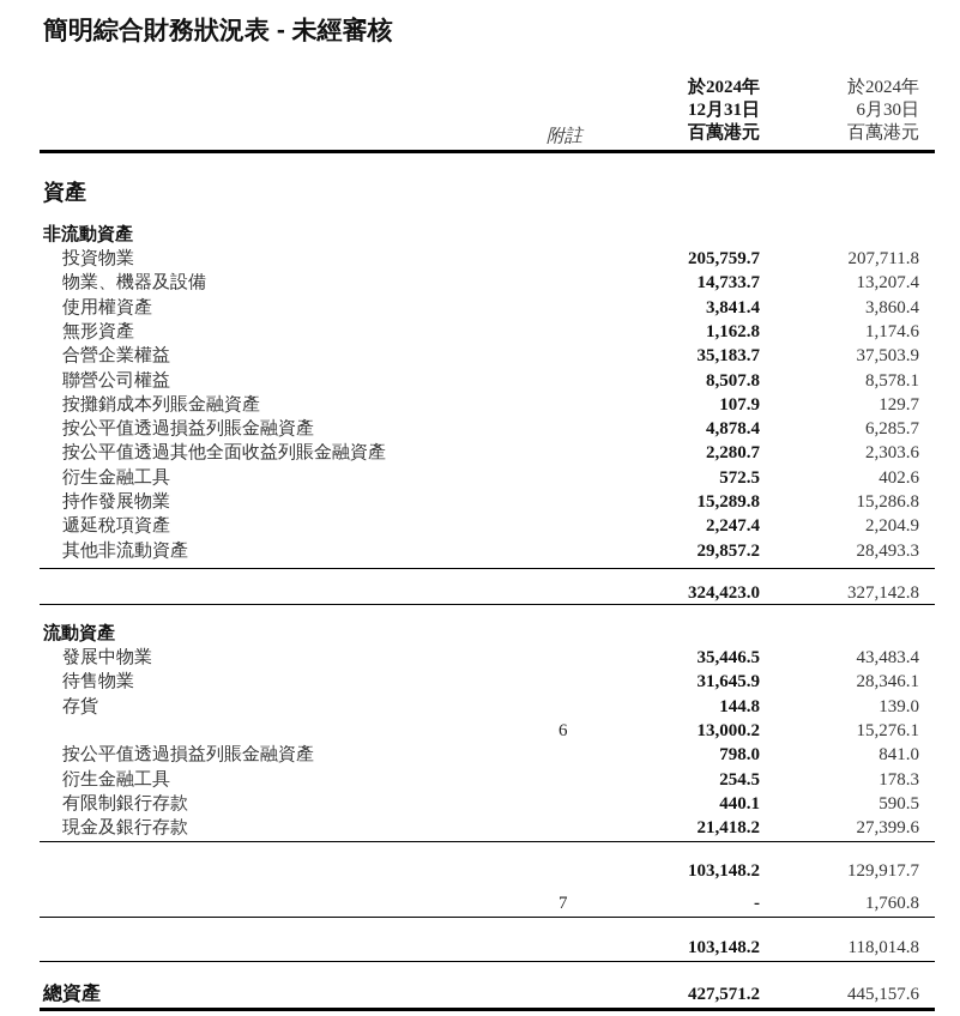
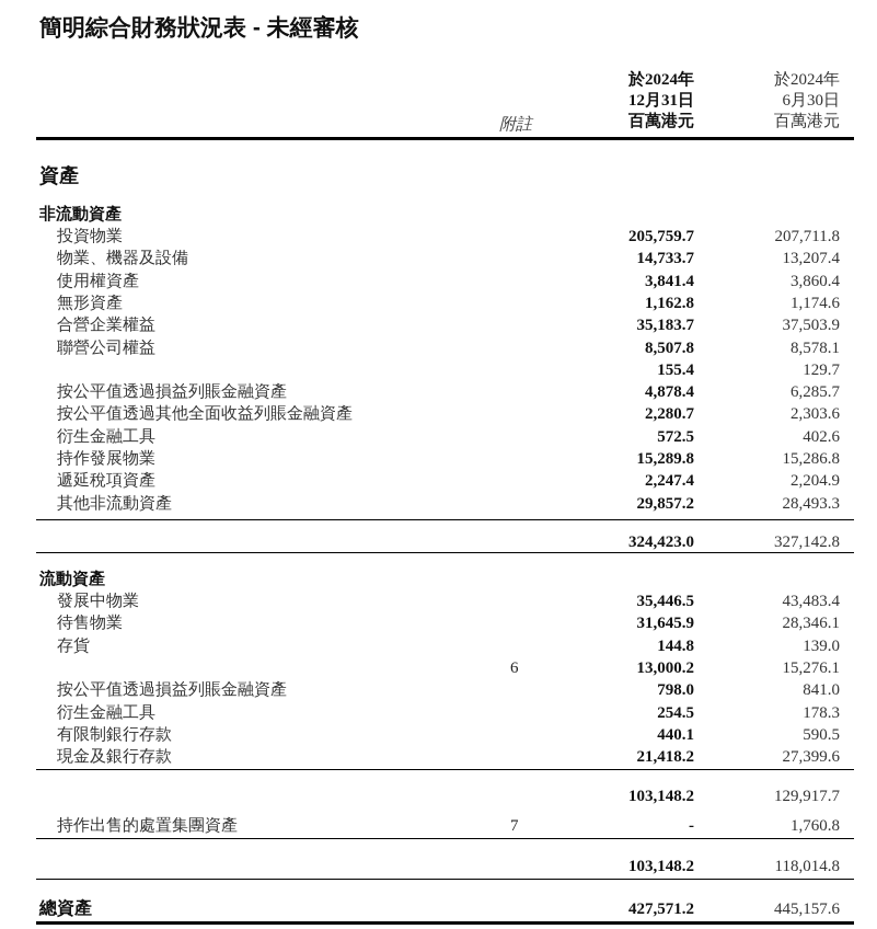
  簡明綜合財務狀況表 - 未經審核
  於2024年
  12月31日
  百萬港元
  於2024年
  6月30日
  百萬港元
  附註
  資產
  非流動資產
  投資物業
  205,759.7
  207,711.8
  物業、機器及設備
  14,733.7
  13,207.4
  使用權資產
  3,841.4
  3,860.4
  無形資產
  1,162.8
  1,174.6
  合營企業權益
  35,183.7
  37,503.9
  聯營公司權益
  8,507.8
  8,578.1
- 按攤銷成本列賬金融資產
- 107.9
+ 155.4
  129.7
  按公平值透過損益列賬金融資產
  4,878.4
  6,285.7
  按公平值透過其他全面收益列賬金融資產
  2,280.7
  2,303.6
  衍生金融工具
  572.5
  402.6
  持作發展物業
  15,289.8
  15,286.8
  遞延稅項資產
  2,247.4
  2,204.9
  其他非流動資產
  29,857.2
  28,493.3
  324,423.0
  327,142.8
  流動資產
  發展中物業
  35,446.5
  43,483.4
  待售物業
  31,645.9
  28,346.1
  存貨
  144.8
  139.0
  6
  13,000.2
  15,276.1
  按公平值透過損益列賬金融資產
  798.0
  841.0
  衍生金融工具
  254.5
  178.3
  有限制銀行存款
  440.1
  590.5
  現金及銀行存款
  21,418.2
  27,399.6
  103,148.2
  129,917.7
+ 持作出售的處置集團資產
  7
  -
  1,760.8
  103,148.2
  118,014.8
  總資產
  427,571.2
  445,157.6
